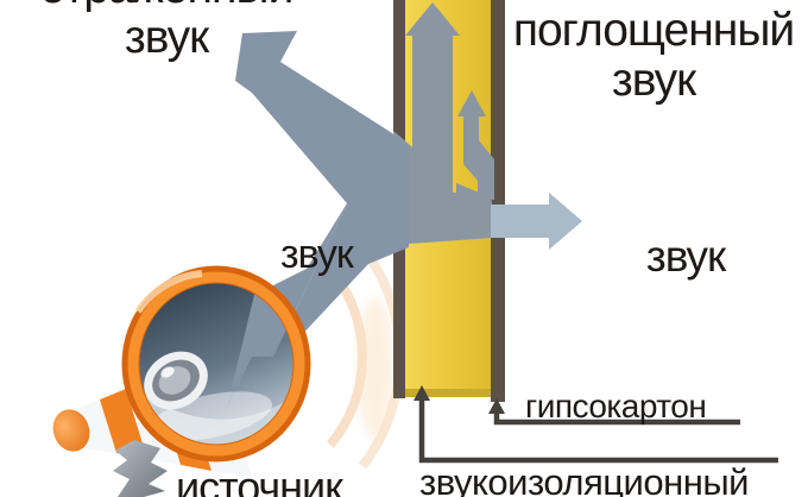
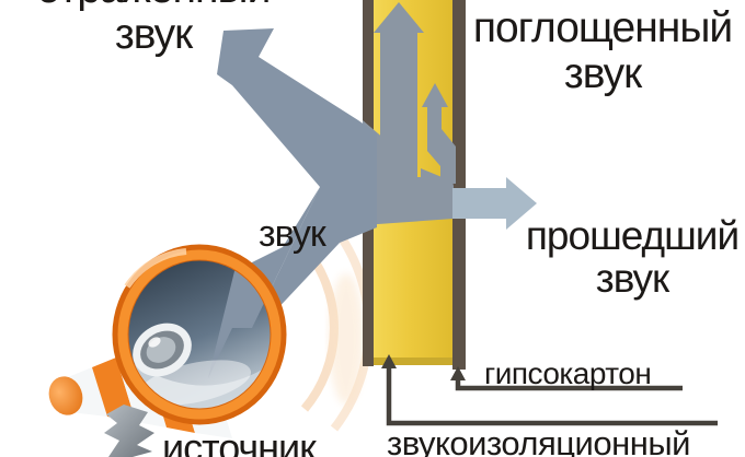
  звук
  поглощенный
  звук
  звук
+ прошедший
  звук
  источник
  гипсокартон
  звукоизоляционный
